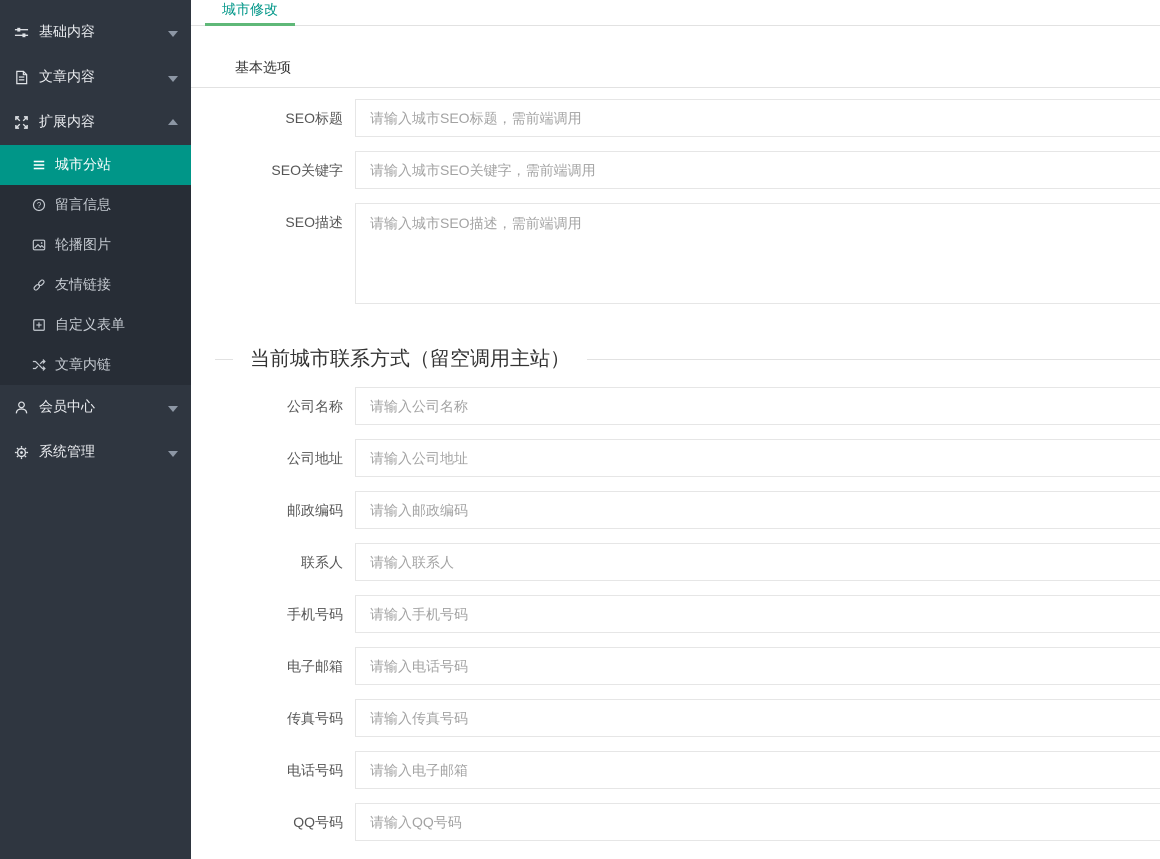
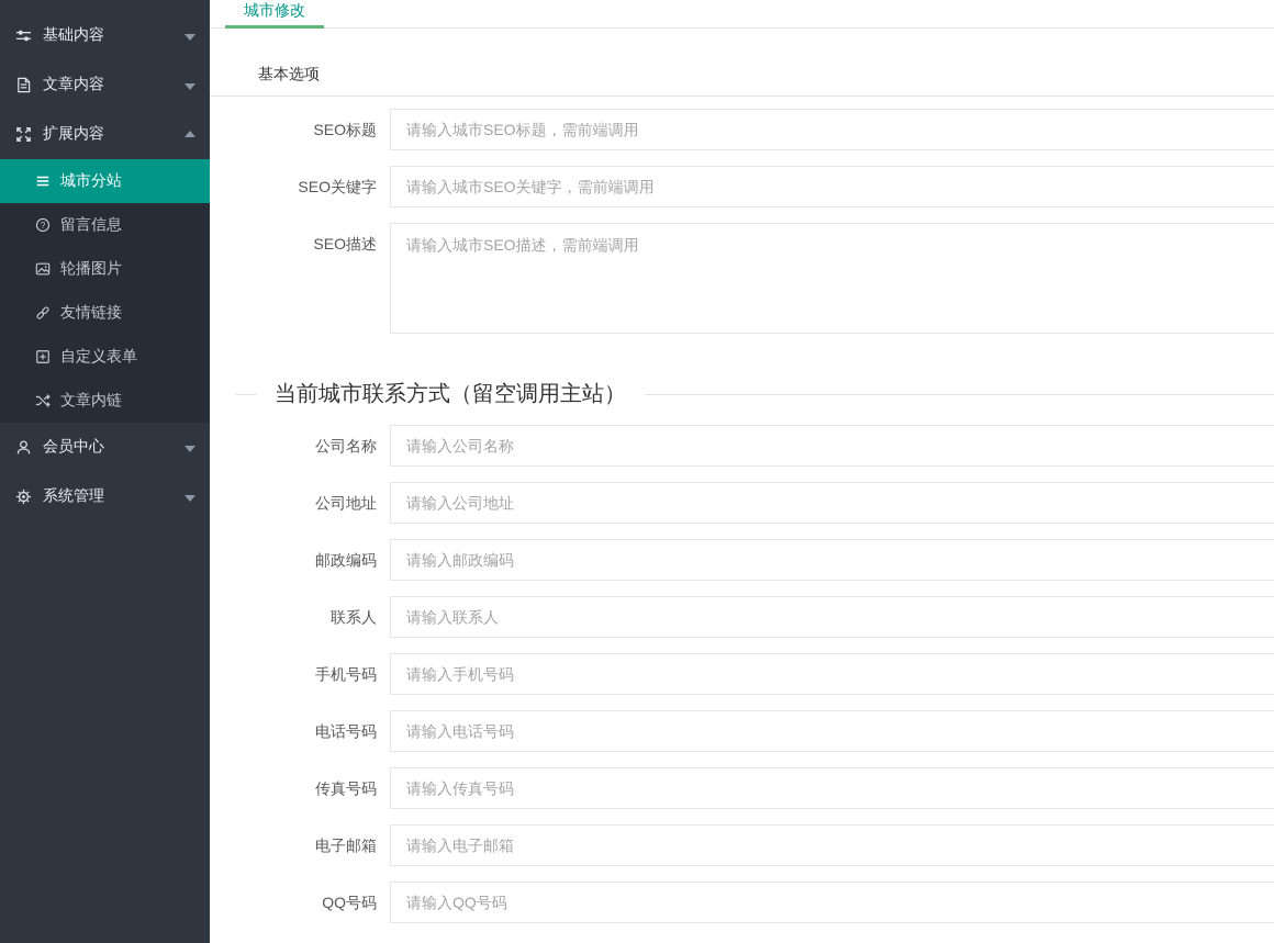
  基础内容
  文章内容
  扩展内容
  城市分站
  ?
  留言信息
  轮播图片
  友情链接
  自定义表单
  文章内链
  会员中心
  系统管理
  城市修改
  基本选项
  SEO标题
  请输入城市SEO标题，需前端调用
  SEO关键字
  请输入城市SEO关键字，需前端调用
  SEO描述
  请输入城市SEO描述，需前端调用
  当前城市联系方式（留空调用主站）
  公司名称
  请输入公司名称
  公司地址
  请输入公司地址
  邮政编码
  请输入邮政编码
  联系人
  请输入联系人
  手机号码
  请输入手机号码
- 电子邮箱
+ 电话号码
  请输入电话号码
  传真号码
  请输入传真号码
- 电话号码
+ 电子邮箱
  请输入电子邮箱
  QQ号码
  请输入QQ号码
